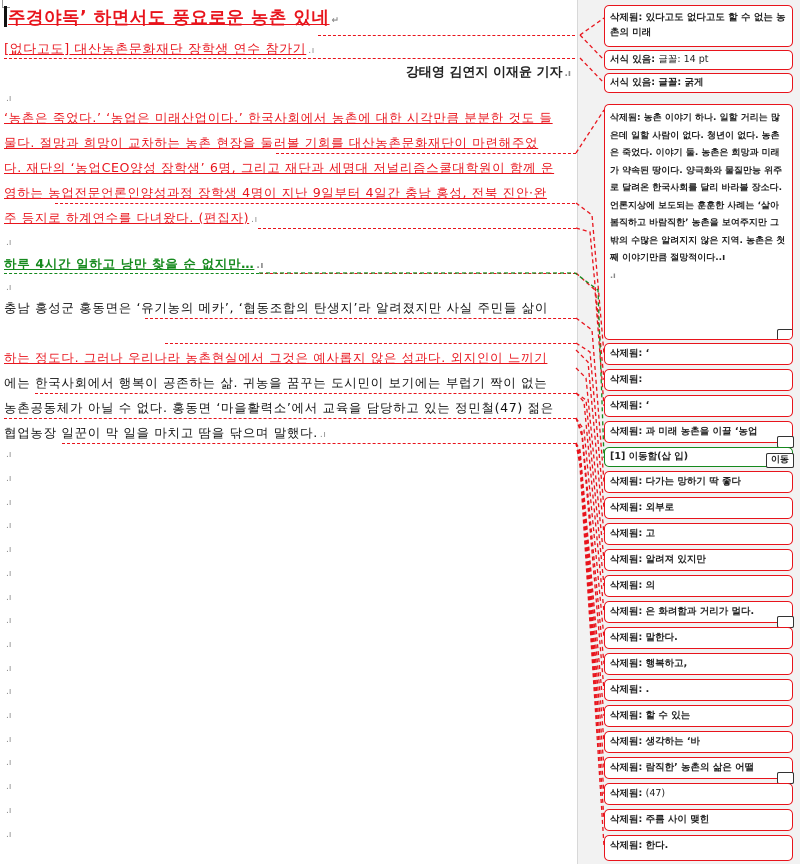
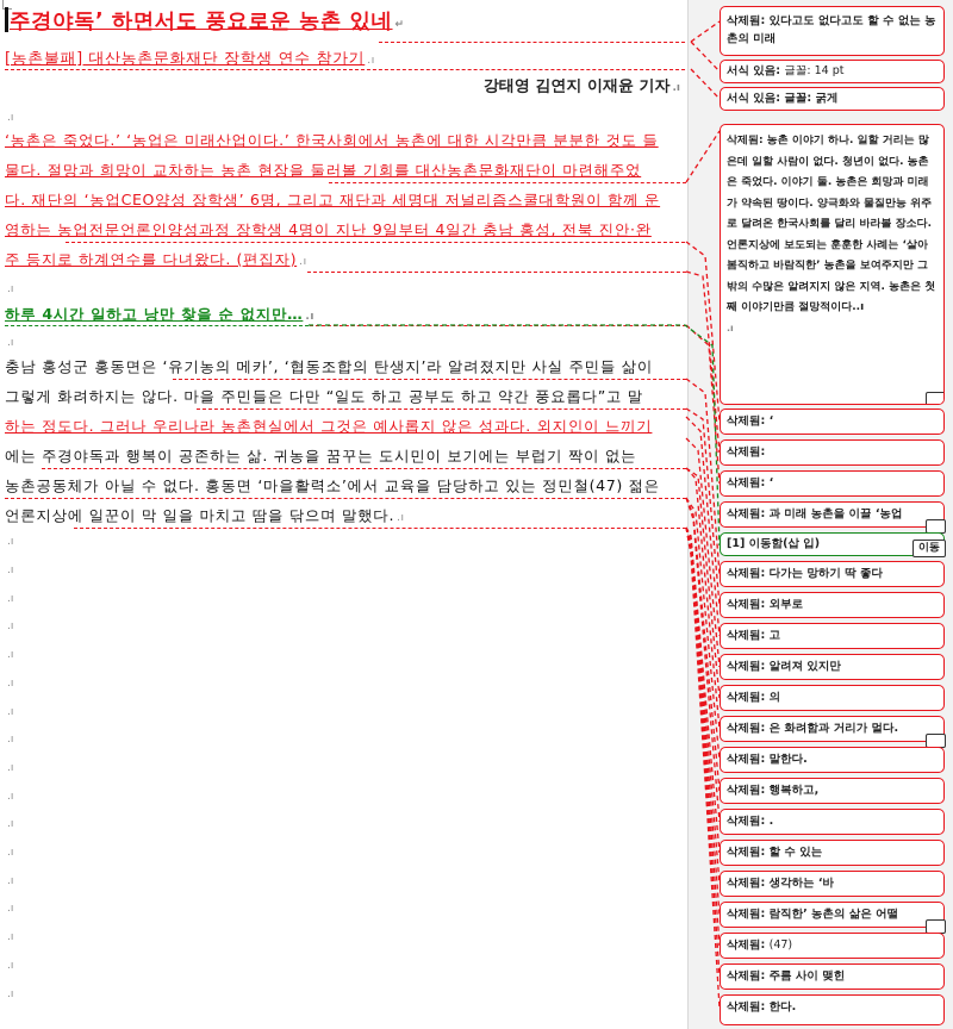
  주경야독’ 하면서도 풍요로운 농촌 있네 ↵
- [없다고도] 대산농촌문화재단 장학생 연수 참가기 .ı
+ [농촌불패] 대산농촌문화재단 장학생 연수 참가기 .ı
  강태영 김연지 이재윤 기자 .ı
  .ı
  ‘농촌은 죽었다.’ ‘농업은 미래산업이다.’ 한국사회에서 농촌에 대한 시각만큼 분분한 것도 들
  물다. 절망과 희망이 교차하는 농촌 현장을 둘러볼 기회를 대산농촌문화재단이 마련해주었
  다. 재단의 ‘농업CEO양성 장학생’ 6명, 그리고 재단과 세명대 저널리즘스쿨대학원이 함께 운
  영하는 농업전문언론인양성과정 장학생 4명이 지난 9일부터 4일간 충남 홍성, 전북 진안·완
  주 등지로 하계연수를 다녀왔다. (편집자) .ı
  .ı
  하루 4시간 일하고 낭만 찾을 순 없지만… .ı
  .ı
  충남 홍성군 홍동면은 ‘유기농의 메카’, ‘협동조합의 탄생지’라 알려졌지만 사실 주민들 삶이
+ 그렇게 화려하지는 않다. 마을 주민들은 다만 “일도 하고 공부도 하고 약간 풍요롭다”고 말
  하는 정도다. 그러나 우리나라 농촌현실에서 그것은 예사롭지 않은 성과다. 외지인이 느끼기
- 에는 한국사회에서 행복이 공존하는 삶. 귀농을 꿈꾸는 도시민이 보기에는 부럽기 짝이 없는
+ 에는 주경야독과 행복이 공존하는 삶. 귀농을 꿈꾸는 도시민이 보기에는 부럽기 짝이 없는
  농촌공동체가 아닐 수 없다. 홍동면 ‘마을활력소’에서 교육을 담당하고 있는 정민철(47) 젊은
- 협업농장 일꾼이 막 일을 마치고 땀을 닦으며 말했다. .ı
+ 언론지상에 일꾼이 막 일을 마치고 땀을 닦으며 말했다. .ı
  .ı
  .ı
  .ı
  .ı
  .ı
  .ı
  .ı
  .ı
  .ı
  .ı
  .ı
  .ı
  .ı
  .ı
  .ı
  .ı
  .ı
  삭제됨: 있다고도 없다고도 할 수 없는 농촌의 미래
  서식 있음: 글꼴: 14 pt
  서식 있음: 글꼴: 굵게
  삭제됨: 농촌 이야기 하나. 일할 거리는 많은데 일할 사람이 없다. 청년이 없다. 농촌은 죽었다. 이야기 둘. 농촌은 희망과 미래가 약속된 땅이다. 양극화와 물질만능 위주로 달려온 한국사회를 달리 바라볼 장소다. 언론지상에 보도되는 훈훈한 사례는 ‘살아봄직하고 바람직한’ 농촌을 보여주지만 그밖의 수많은 알려지지 않은 지역. 농촌은 첫째 이야기만큼 절망적이다..ı
  .ı
  삭제됨: ‘
  삭제됨:
  삭제됨: ‘
  삭제됨: 과 미래 농촌을 이끌 ‘농업
  [1] 이동함(삽 입)
  이동
  삭제됨: 다가는 망하기 딱 좋다
  삭제됨: 외부로
  삭제됨: 고
  삭제됨: 알려져 있지만
  삭제됨: 의
  삭제됨: 은 화려함과 거리가 멀다.
  삭제됨: 말한다.
  삭제됨: 행복하고,
  삭제됨: .
  삭제됨: 할 수 있는
  삭제됨: 생각하는 ‘바
  삭제됨: 람직한’ 농촌의 삶은 어떨
  삭제됨: (47)
  삭제됨: 주름 사이 맺힌
  삭제됨: 한다.
